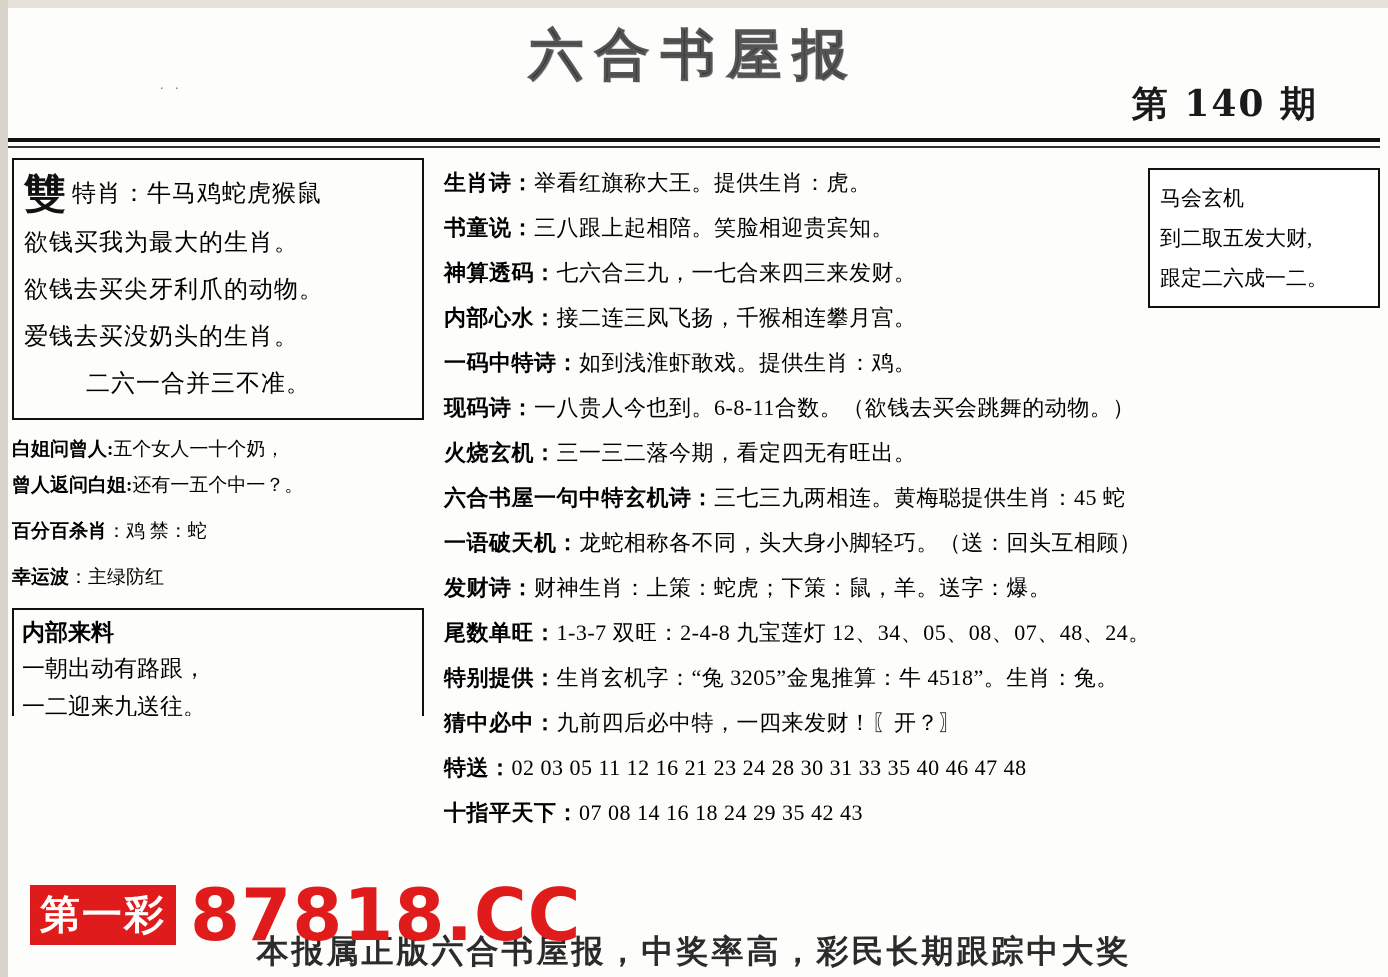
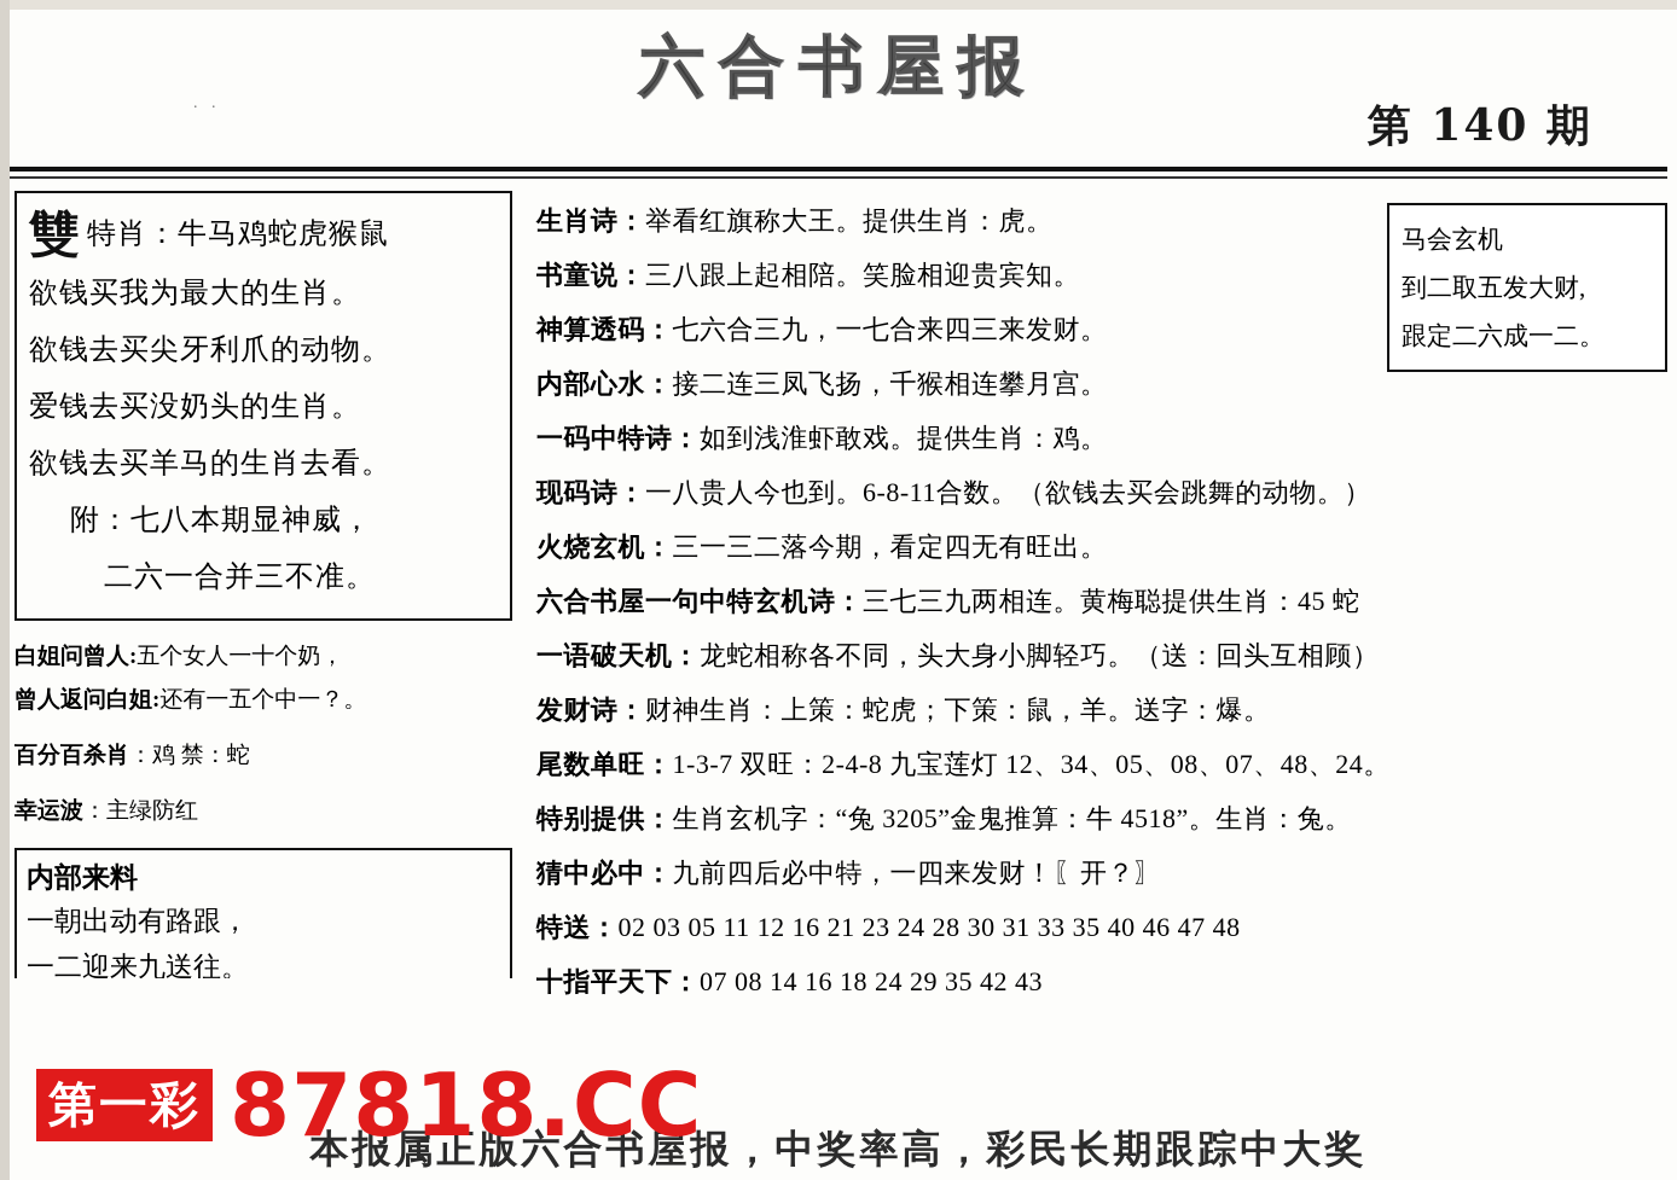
  六合书屋报
  . .
  第 140 期
  雙
  特肖：
  牛马鸡蛇虎猴鼠
  欲钱买我为最大的生肖。
  欲钱去买尖牙利爪的动物。
  爱钱去买没奶头的生肖。
+ 欲钱去买羊马的生肖去看。
+ 附：七八本期显神威，
  二六一合并三不准。
  白姐问曾人:五个女人一十个奶，
  曾人返问白姐:还有一五个中一？。
  百分百杀肖：鸡 禁：蛇
  幸运波：主绿防红
  内部来料
  一朝出动有路跟，
  一二迎来九送往。
  生肖诗：举看红旗称大王。提供生肖：虎。
  书童说：三八跟上起相陪。笑脸相迎贵宾知。
  神算透码：七六合三九，一七合来四三来发财。
  内部心水：接二连三凤飞扬，千猴相连攀月宫。
  一码中特诗：如到浅淮虾敢戏。提供生肖：鸡。
  现码诗：一八贵人今也到。6-8-11合数。（欲钱去买会跳舞的动物。）
  火烧玄机：三一三二落今期，看定四无有旺出。
  六合书屋一句中特玄机诗：三七三九两相连。黄梅聪提供生肖：45 蛇
  一语破天机：龙蛇相称各不同，头大身小脚轻巧。（送：回头互相顾）
  发财诗：财神生肖：上策：蛇虎；下策：鼠，羊。送字：爆。
  尾数单旺：1-3-7 双旺：2-4-8 九宝莲灯 12、34、05、08、07、48、24。
  特别提供：生肖玄机字：“兔 3205”金鬼推算：牛 4518”。生肖：兔。
  猜中必中：九前四后必中特，一四来发财！〖开？〗
  特送：02 03 05 11 12 16 21 23 24 28 30 31 33 35 40 46 47 48
  十指平天下：07 08 14 16 18 24 29 35 42 43
  马会玄机
  到二取五发大财,
  跟定二六成一二。
  第一彩
  87818.CC
  本报属正版六合书屋报，中奖率高，彩民长期跟踪中大奖
